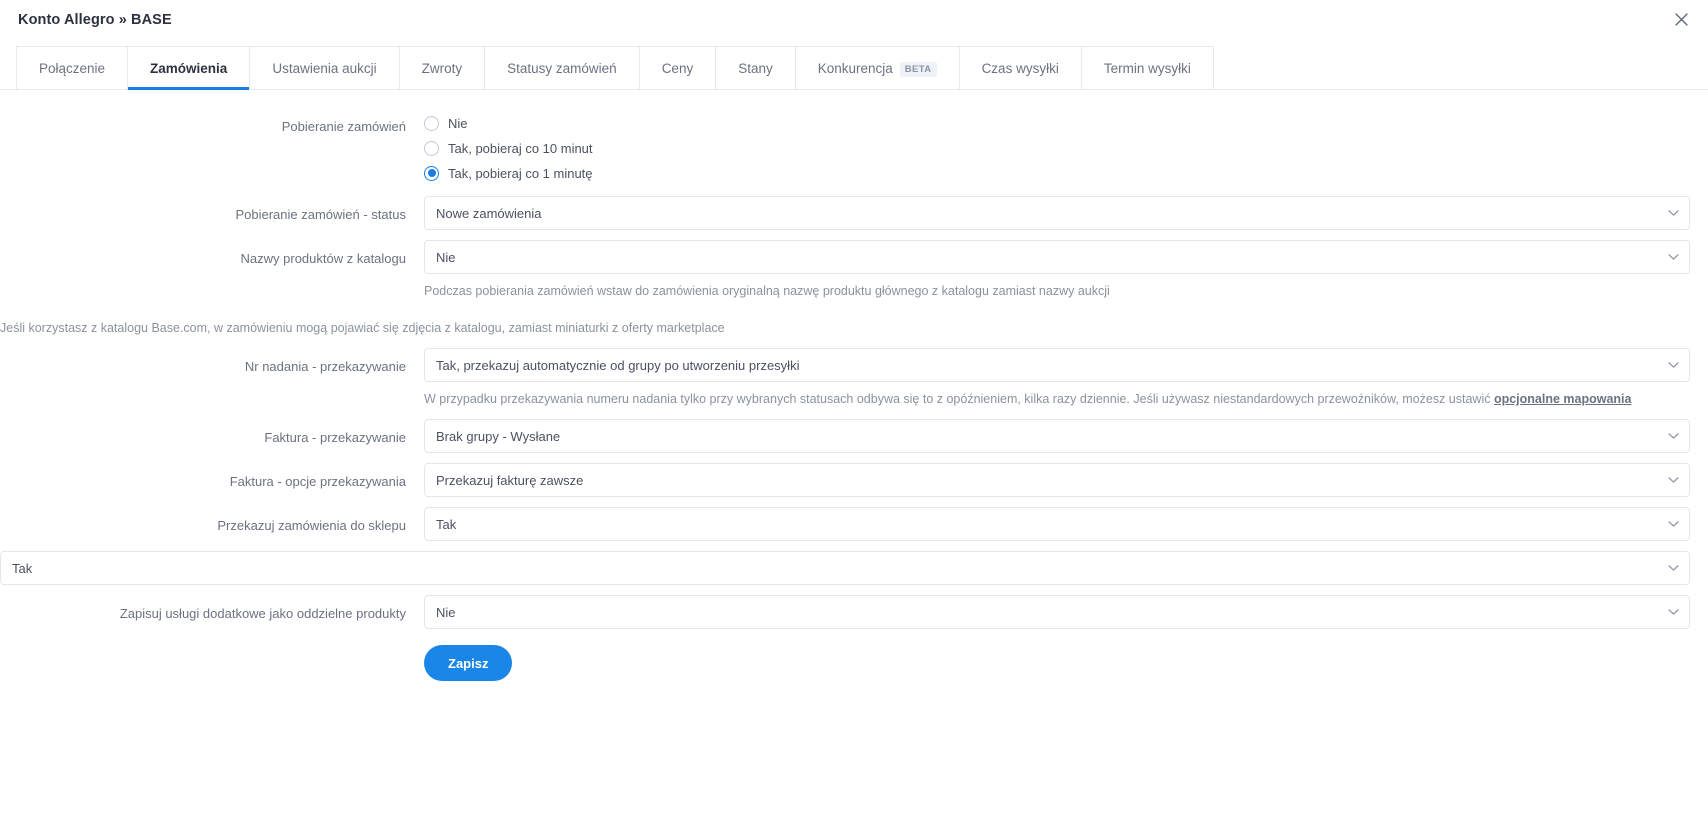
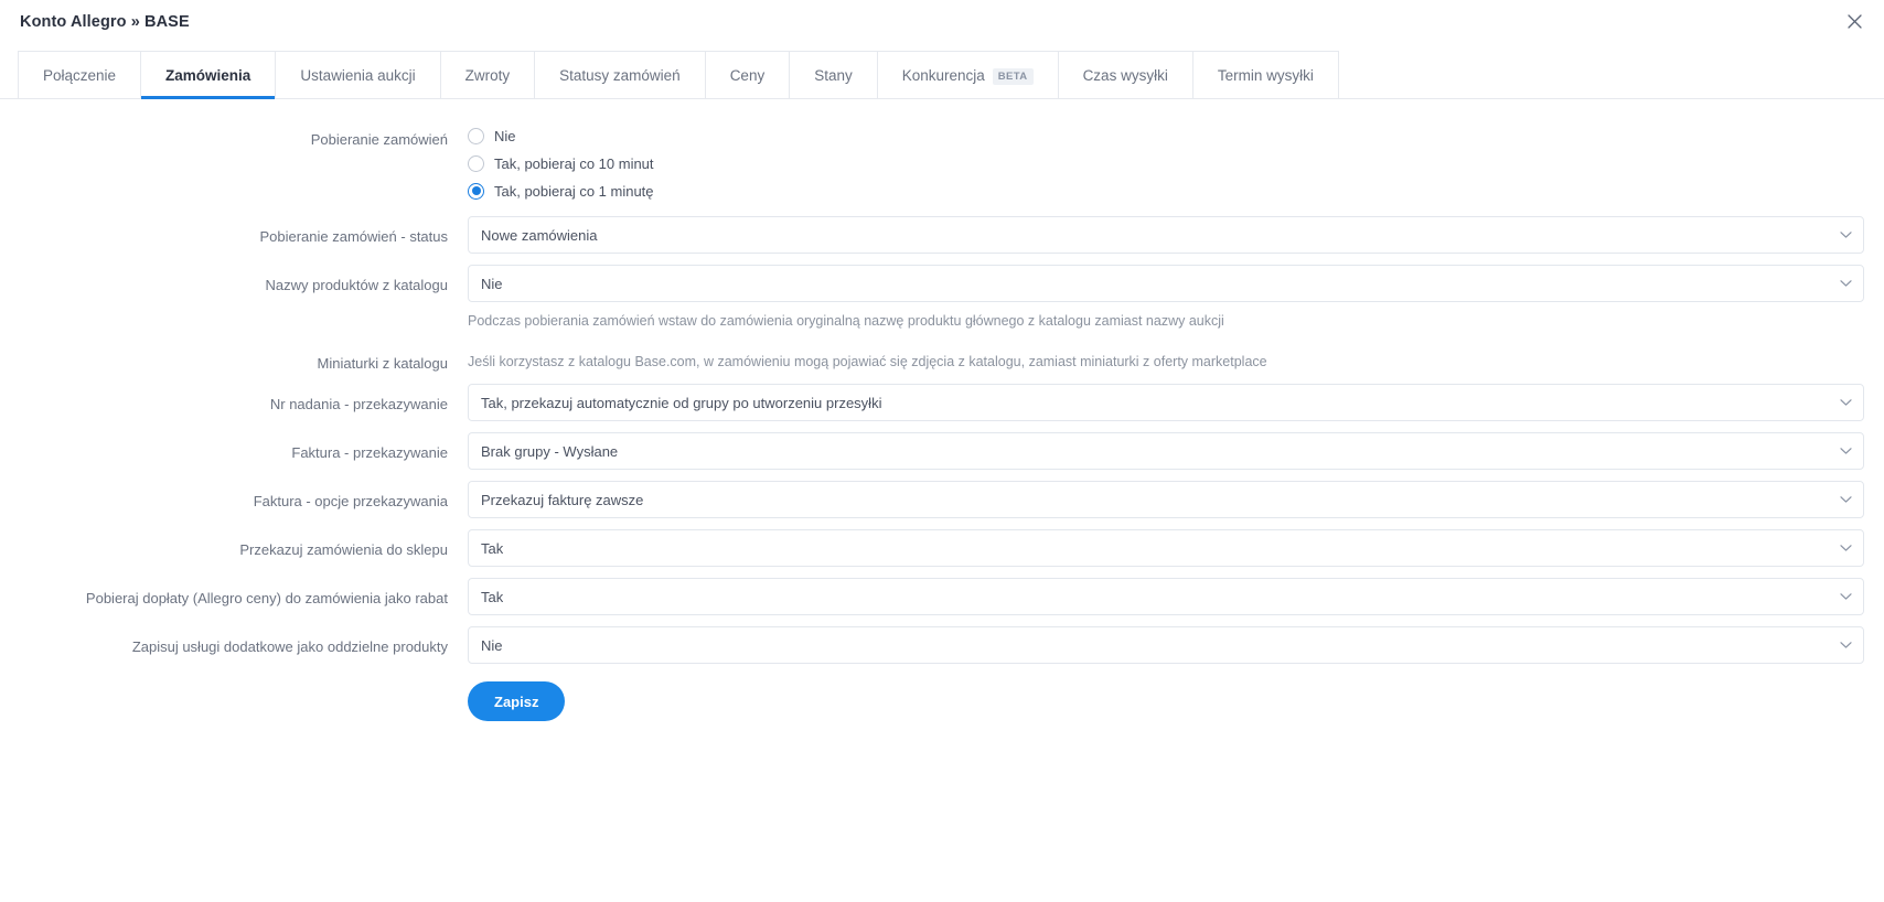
  Konto Allegro » BASE
  Połączenie
  Zamówienia
  Ustawienia aukcji
  Zwroty
  Statusy zamówień
  Ceny
  Stany
  Konkurencja
  BETA
  Czas wysyłki
  Termin wysyłki
  Pobieranie zamówień
  Nie
  Tak, pobieraj co 10 minut
  Tak, pobieraj co 1 minutę
  Pobieranie zamówień - status
  Nowe zamówienia
  Nazwy produktów z katalogu
  Nie
  Podczas pobierania zamówień wstaw do zamówienia oryginalną nazwę produktu głównego z katalogu zamiast nazwy aukcji
+ Miniaturki z katalogu
  Jeśli korzystasz z katalogu Base.com, w zamówieniu mogą pojawiać się zdjęcia z katalogu, zamiast miniaturki z oferty marketplace
  Nr nadania - przekazywanie
  Tak, przekazuj automatycznie od grupy po utworzeniu przesyłki
- W przypadku przekazywania numeru nadania tylko przy wybranych statusach odbywa się to z opóźnieniem, kilka razy dziennie. Jeśli używasz niestandardowych przewoźników, możesz ustawić opcjonalne mapowania
  Faktura - przekazywanie
  Brak grupy - Wysłane
  Faktura - opcje przekazywania
  Przekazuj fakturę zawsze
  Przekazuj zamówienia do sklepu
  Tak
+ Pobieraj dopłaty (Allegro ceny) do zamówienia jako rabat
  Tak
  Zapisuj usługi dodatkowe jako oddzielne produkty
  Nie
  Zapisz
